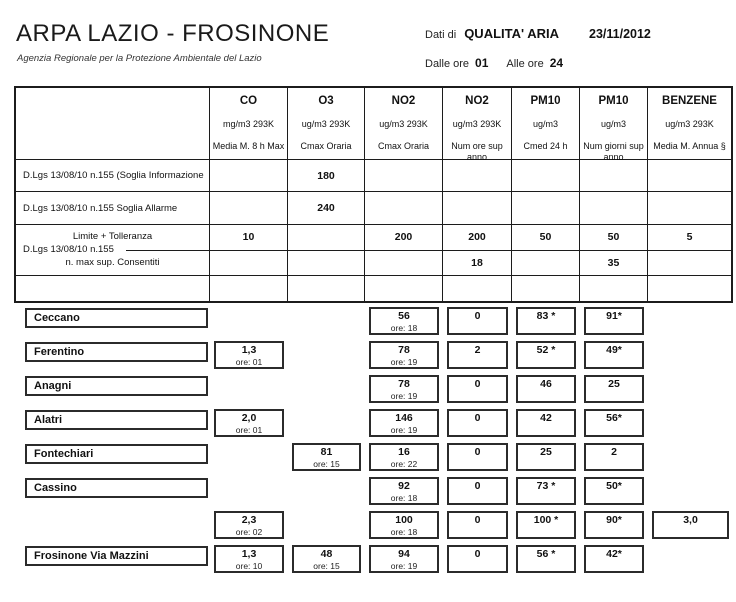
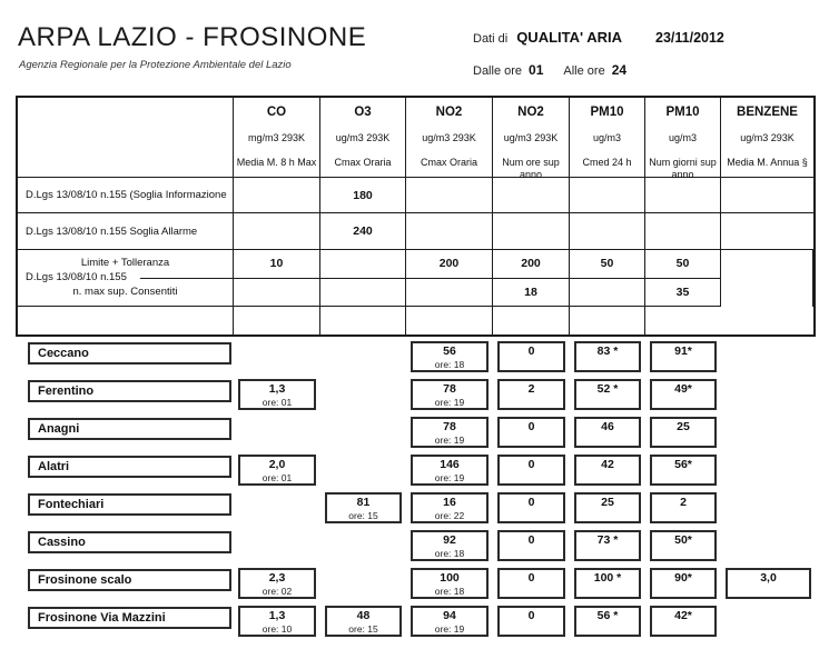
  ARPA LAZIO - FROSINONE
  Agenzia Regionale per la Protezione Ambientale del Lazio
  Dati di
  QUALITA' ARIA
  23/11/2012
  Dalle ore
  01
  Alle ore
  24
  CO
  mg/m3 293K
  Media M. 8 h Max
  O3
  ug/m3 293K
  Cmax Oraria
  NO2
  ug/m3 293K
  Cmax Oraria
  NO2
  ug/m3 293K
  Num ore sup anno
  PM10
  ug/m3
  Cmed 24 h
  PM10
  ug/m3
  Num giorni sup anno
  BENZENE
  ug/m3 293K
  Media M. Annua §
  D.Lgs 13/08/10 n.155 (Soglia Informazione
  180
  D.Lgs 13/08/10 n.155 Soglia Allarme
  240
  Limite + Tolleranza
  D.Lgs 13/08/10 n.155
  n. max sup. Consentiti
  10
  200
  200
  18
  50
  50
  35
- 5
  Ceccano
  56
  ore: 18
  0
  83 *
  91*
  Ferentino
  1,3
  ore: 01
  78
  ore: 19
  2
  52 *
  49*
  Anagni
  78
  ore: 19
  0
  46
  25
  Alatri
  2,0
  ore: 01
  146
  ore: 19
  0
  42
  56*
  Fontechiari
  81
  ore: 15
  16
  ore: 22
  0
  25
  2
  Cassino
  92
  ore: 18
  0
  73 *
  50*
+ Frosinone scalo
  2,3
  ore: 02
  100
  ore: 18
  0
  100 *
  90*
  3,0
  Frosinone Via Mazzini
  1,3
  ore: 10
  48
  ore: 15
  94
  ore: 19
  0
  56 *
  42*
